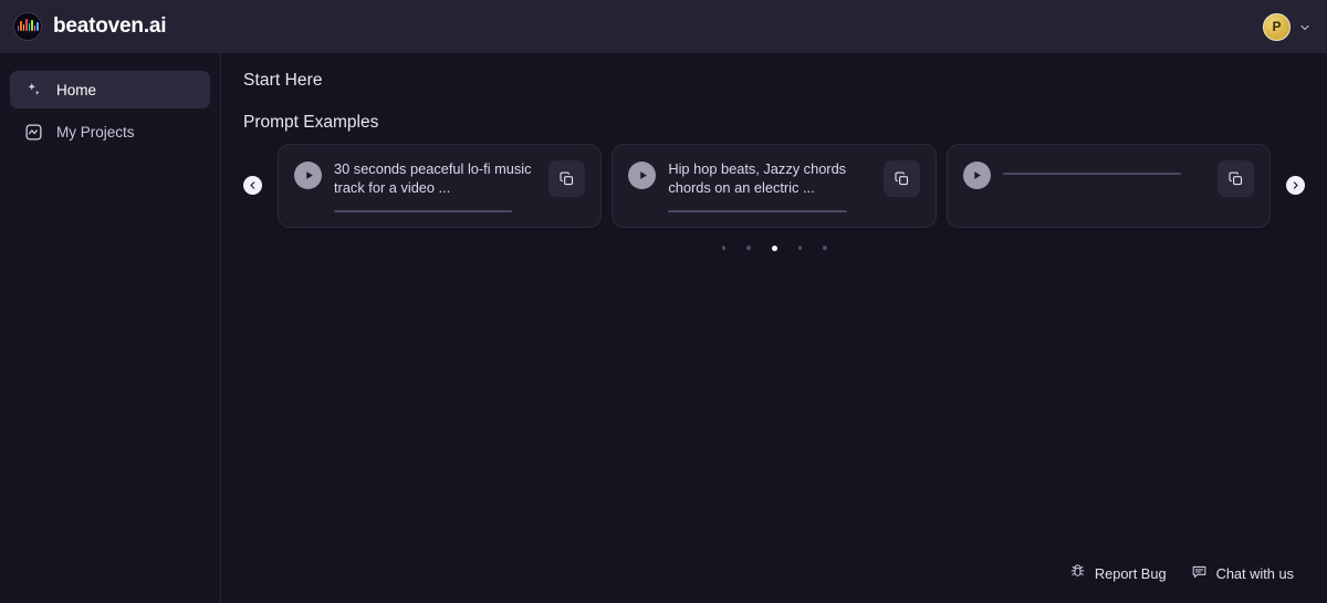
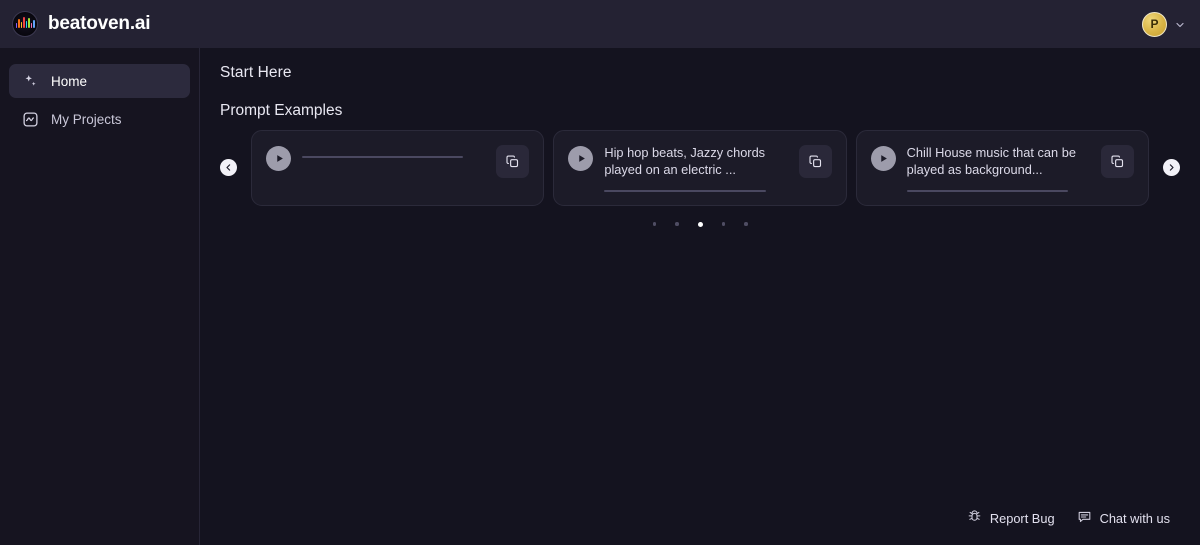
  beatoven.ai
  P
  Home
  My Projects
  Start Here
  Prompt Examples
- 30 seconds peaceful lo-fi music track for a video ...
- Hip hop beats, Jazzy chords chords on an electric ...
+ Hip hop beats, Jazzy chords played on an electric ...
+ Chill House music that can be played as background...
  Report Bug
  Chat with us
